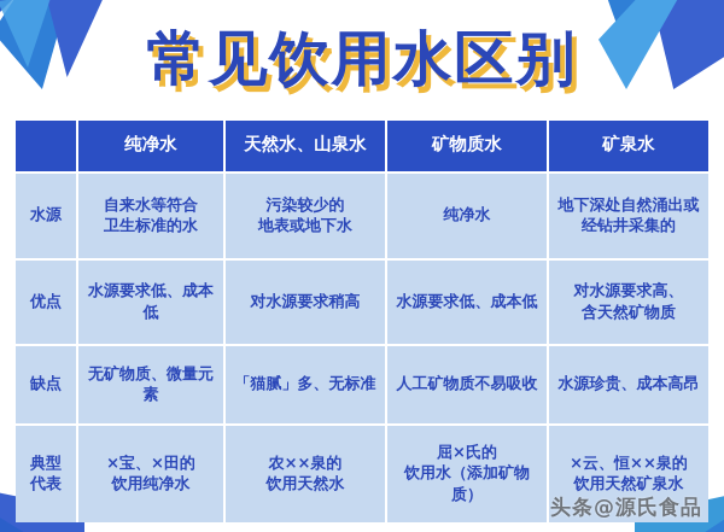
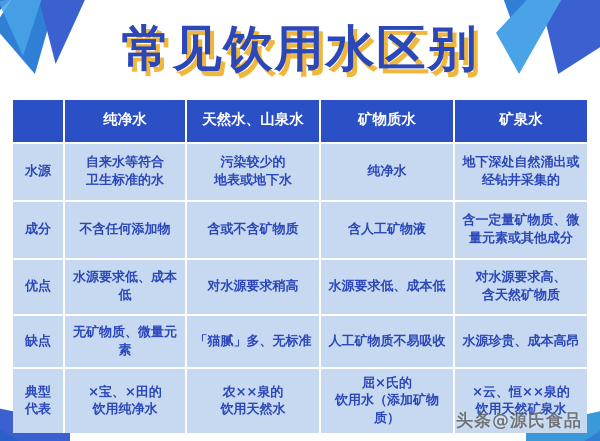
  常见饮用水区别
  	纯净水	天然水、山泉水	矿物质水	矿泉水
  水源	自来水等符合卫生标准的水	污染较少的地表或地下水	纯净水	地下深处自然涌出或经钻井采集的
+ 成分	不含任何添加物	含或不含矿物质	含人工矿物液	含一定量矿物质、微量元素或其他成分
  优点	水源要求低、成本低	对水源要求稍高	水源要求低、成本低	对水源要求高、含天然矿物质
  缺点	无矿物质、微量元素	「猫腻」多、无标准	人工矿物质不易吸收	水源珍贵、成本高昂
  典型代表	×宝、×田的饮用纯净水	农××泉的饮用天然水	屈×氏的饮用水（添加矿物质）	×云、恒××泉的饮用天然矿泉水
  头条@源氏食品
